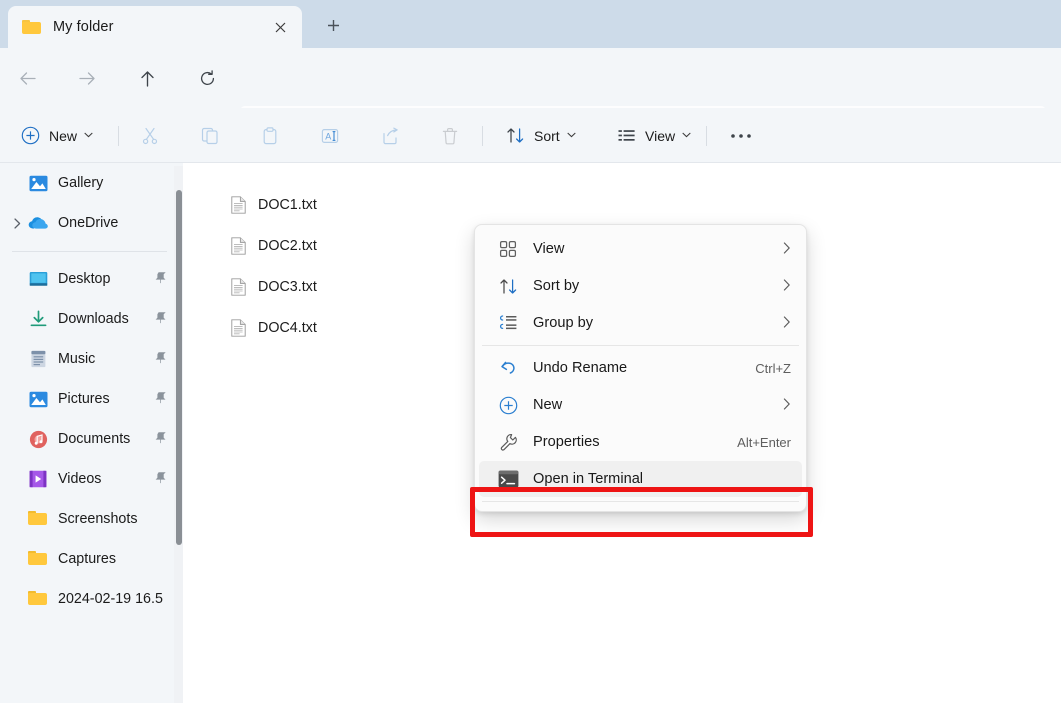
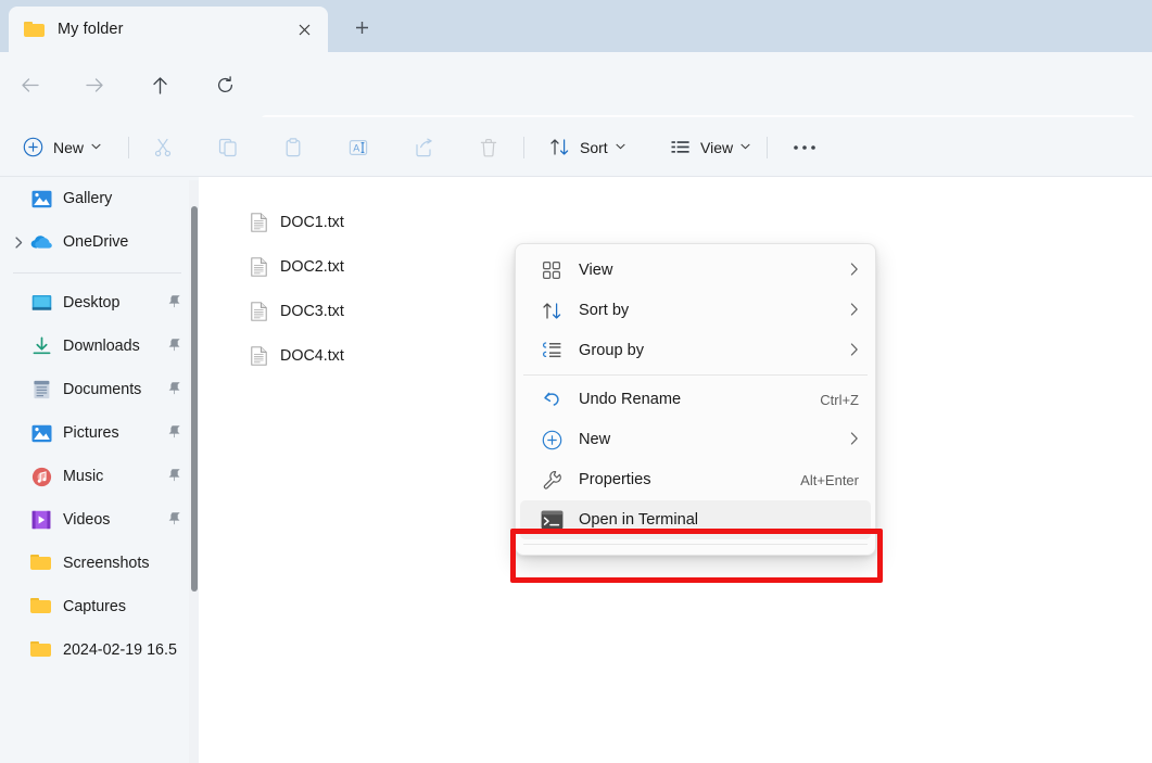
  My folder
  New
  A
  Sort
  View
  Gallery
  OneDrive
  Desktop
  Downloads
- Music
+ Documents
  Pictures
- Documents
+ Music
  Videos
  Screenshots
  Captures
  2024-02-19 16.5
  DOC1.txt
  DOC2.txt
  DOC3.txt
  DOC4.txt
  View
  Sort by
  Group by
  Undo Rename
  Ctrl+Z
  New
  Properties
  Alt+Enter
  Open in Terminal
